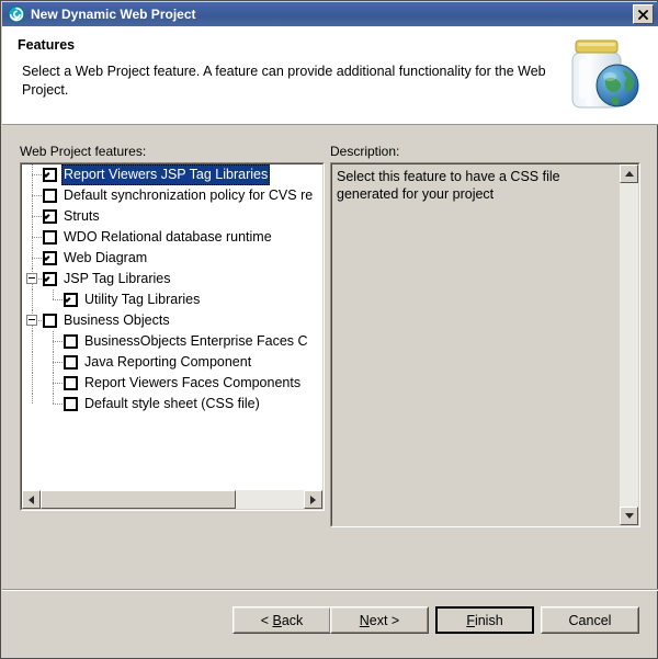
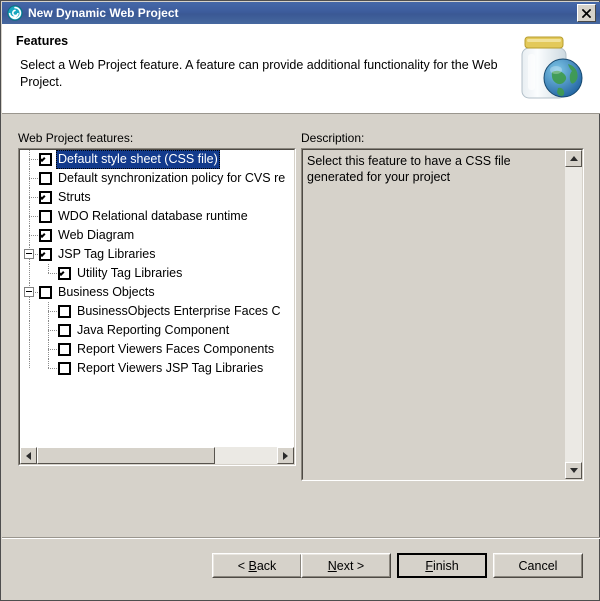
  New Dynamic Web Project
  Features
  Select a Web Project feature. A feature can provide additional functionality for the Web Project.
  Web Project features:
  Description:
- Report Viewers JSP Tag Libraries
+ Default style sheet (CSS file)
  Default synchronization policy for CVS re
  Struts
  WDO Relational database runtime
  Web Diagram
  JSP Tag Libraries
  Utility Tag Libraries
  Business Objects
  BusinessObjects Enterprise Faces C
  Java Reporting Component
  Report Viewers Faces Components
- Default style sheet (CSS file)
+ Report Viewers JSP Tag Libraries
  Select this feature to have a CSS file generated for your project
  < Back
  Next >
  Finish
  Cancel
